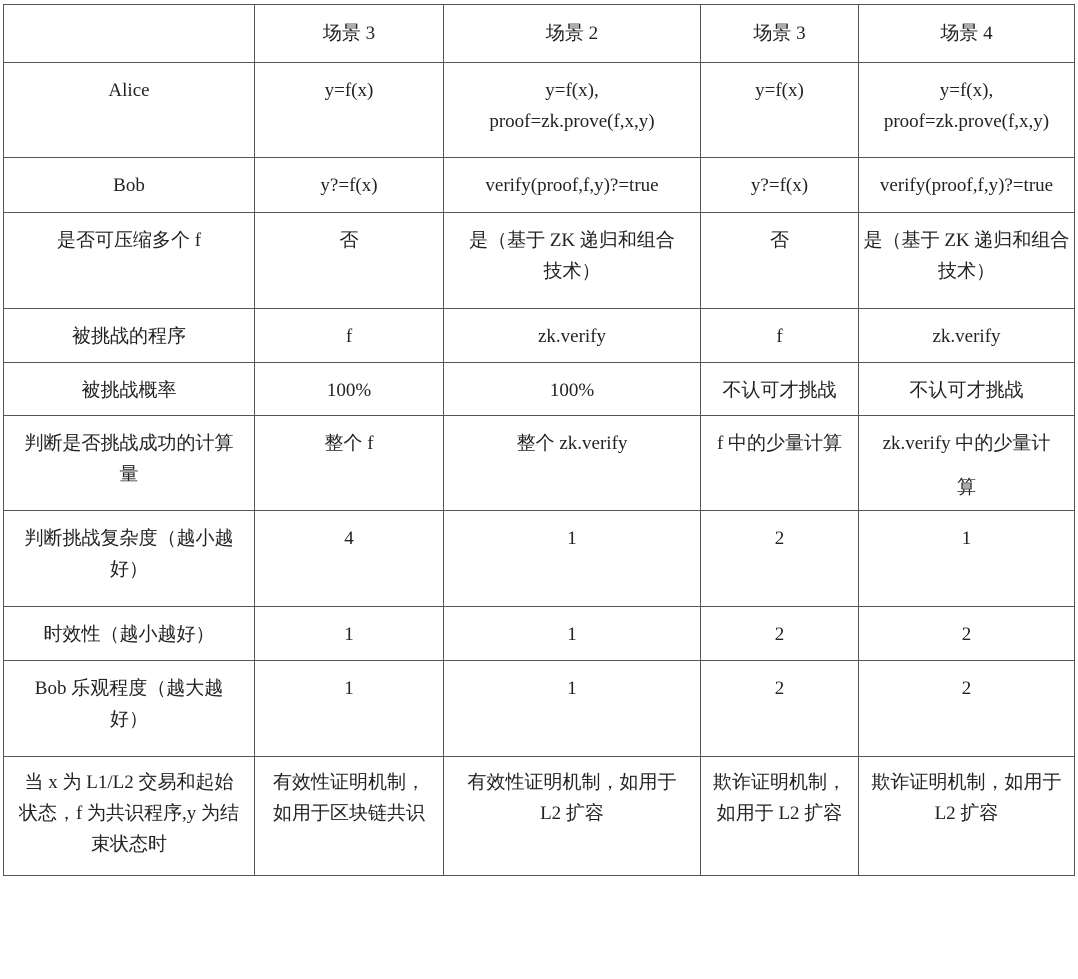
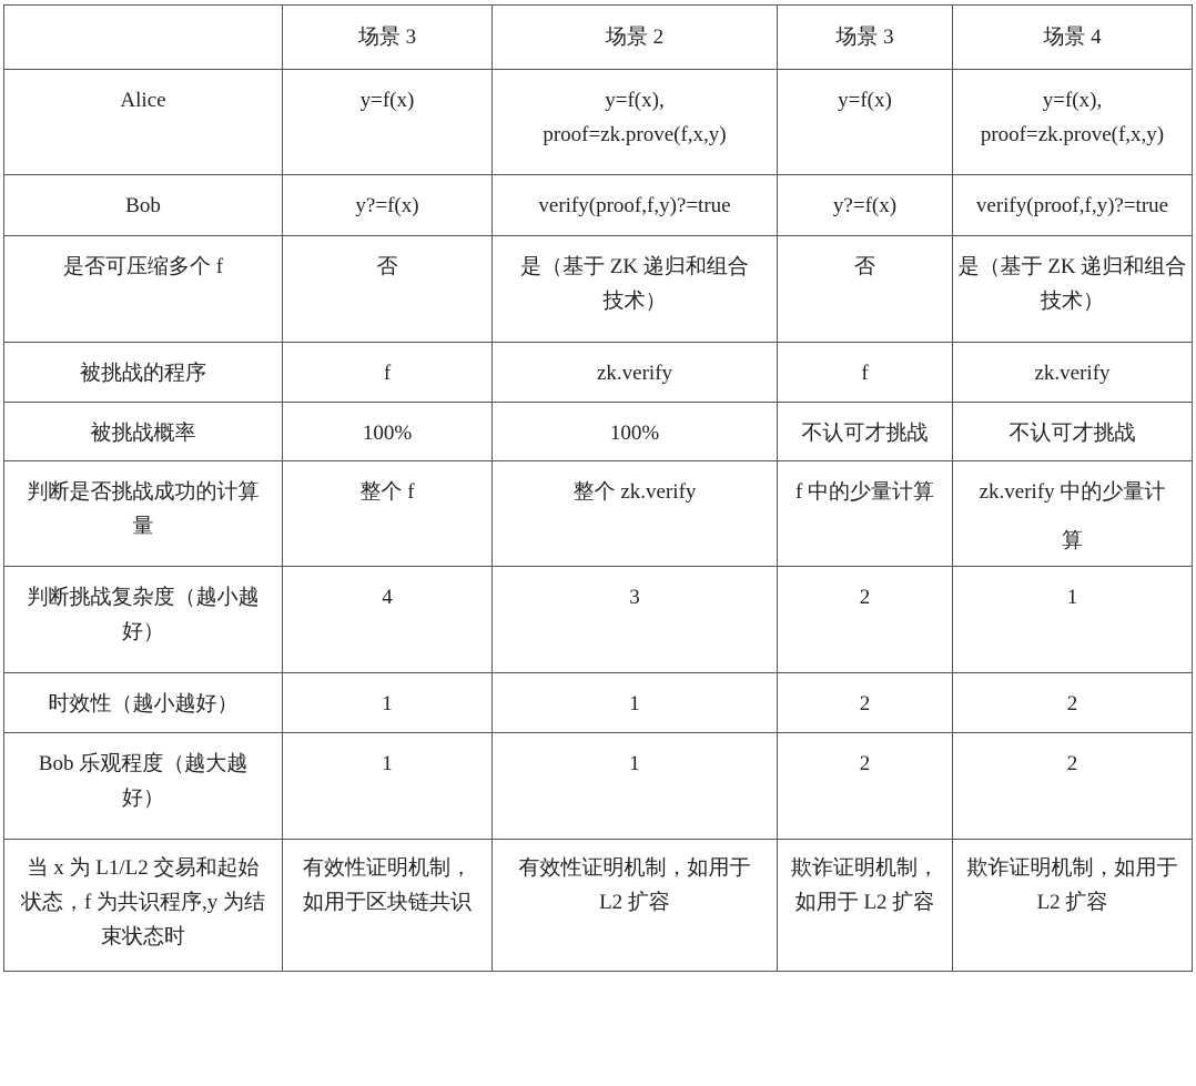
  	场景 3	场景 2	场景 3	场景 4
  Alice	y=f(x)	y=f(x), proof=zk.prove(f,x,y)	y=f(x)	y=f(x), proof=zk.prove(f,x,y)
  Bob	y?=f(x)	verify(proof,f,y)?=true	y?=f(x)	verify(proof,f,y)?=true
  是否可压缩多个 f	否	是（基于 ZK 递归和组合技术）	否	是（基于 ZK 递归和组合技术）
  被挑战的程序	f	zk.verify	f	zk.verify
  被挑战概率	100%	100%	不认可才挑战	不认可才挑战
  判断是否挑战成功的计算量	整个 f	整个 zk.verify	f 中的少量计算	zk.verify 中的少量计算
- 判断挑战复杂度（越小越好）	4	1	2	1
+ 判断挑战复杂度（越小越好）	4	3	2	1
  时效性（越小越好）	1	1	2	2
  Bob 乐观程度（越大越好）	1	1	2	2
  当 x 为 L1/L2 交易和起始状态，f 为共识程序,y 为结束状态时	有效性证明机制，如用于区块链共识	有效性证明机制，如用于 L2 扩容	欺诈证明机制，如用于 L2 扩容	欺诈证明机制，如用于 L2 扩容
